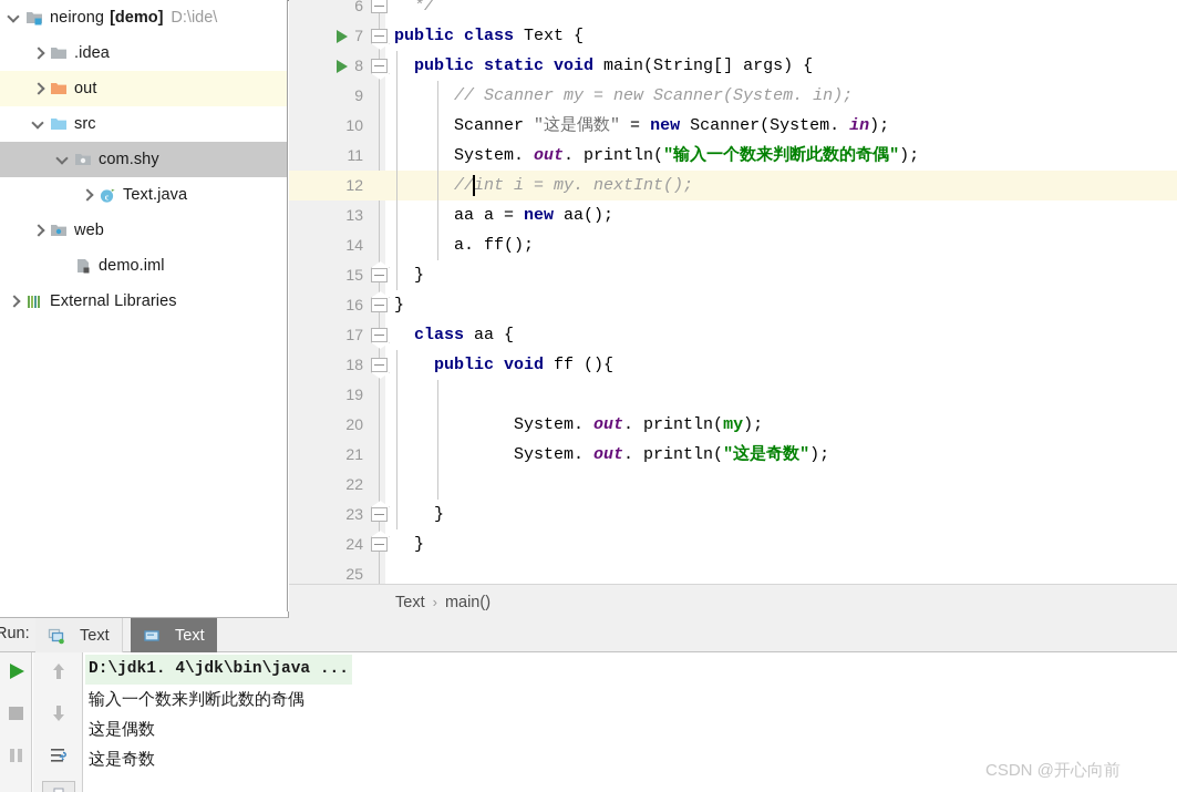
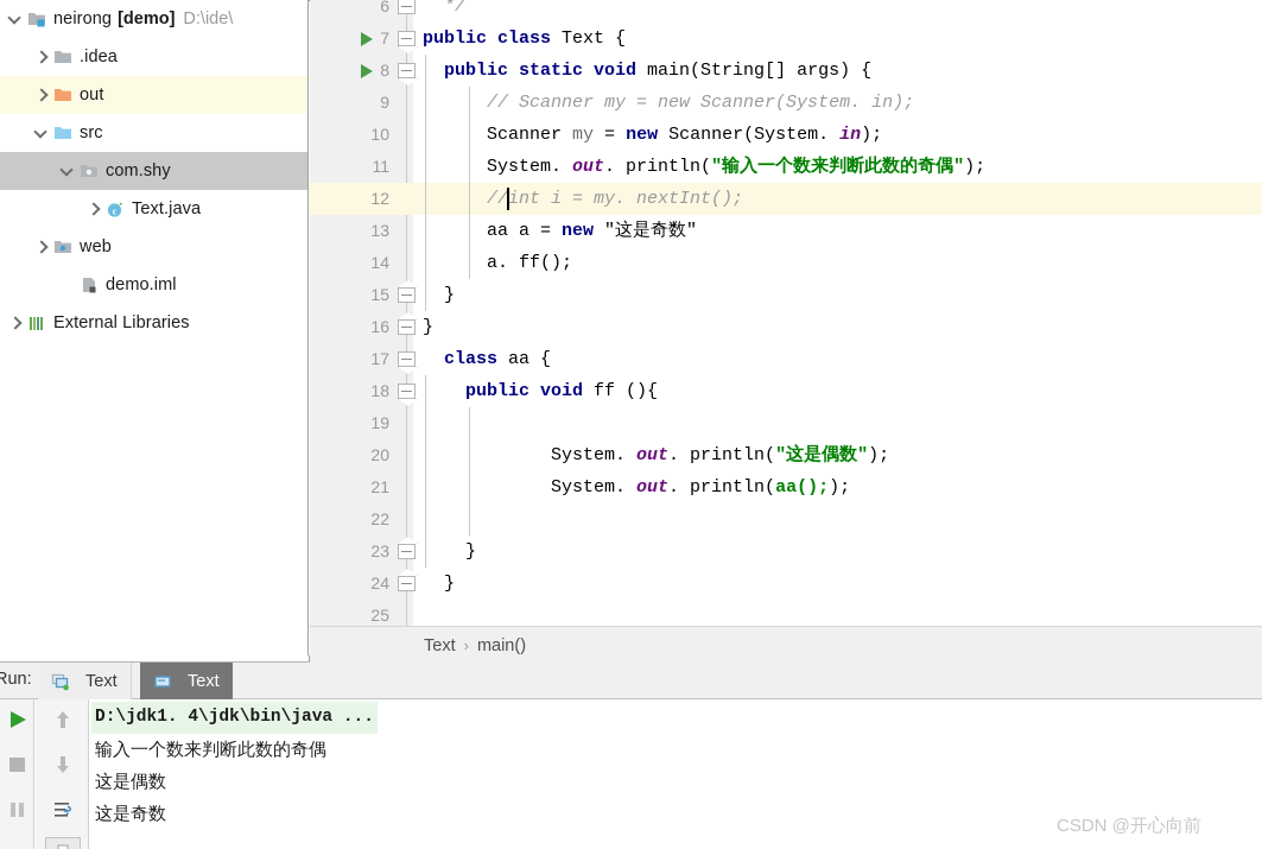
  neirong
  [demo]
  D:\ide\
  .idea
  out
  src
  com.shy
  c
  Text.java
  web
  demo.iml
  External Libraries
  6
  */
  7
  public class Text {
  8
  public static void main(String[] args) {
  9
  // Scanner my = new Scanner(System. in);
  10
- Scanner "这是偶数" = new Scanner(System. in);
+ Scanner my = new Scanner(System. in);
  11
  System. out. println("输入一个数来判断此数的奇偶");
  12
  //int i = my. nextInt();
  13
- aa a = new aa();
+ aa a = new "这是奇数"
  14
  a. ff();
  15
  }
  16
  }
  17
  class aa {
  18
  public void ff (){
  19
  20
- System. out. println(my);
+ System. out. println("这是偶数");
  21
- System. out. println("这是奇数");
+ System. out. println(aa(););
  22
  23
  }
  24
  }
  25
  Text
  ›
  main()
  Run:
  Text
  Text
  D:\jdk1. 4\jdk\bin\java ...
  输入一个数来判断此数的奇偶
  这是偶数
  这是奇数
  CSDN @开心向前
